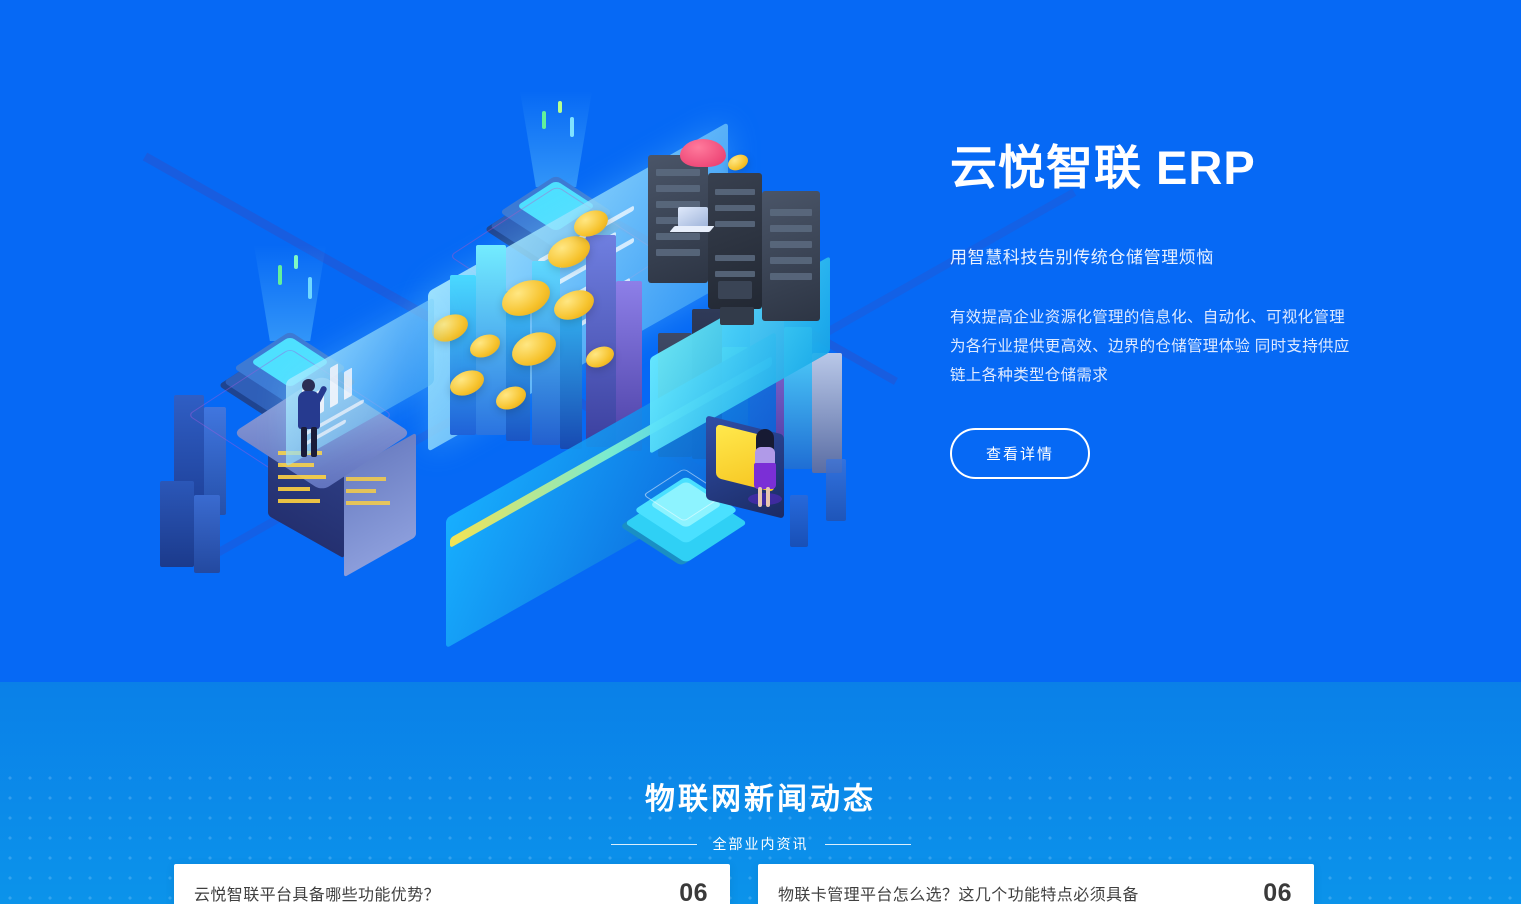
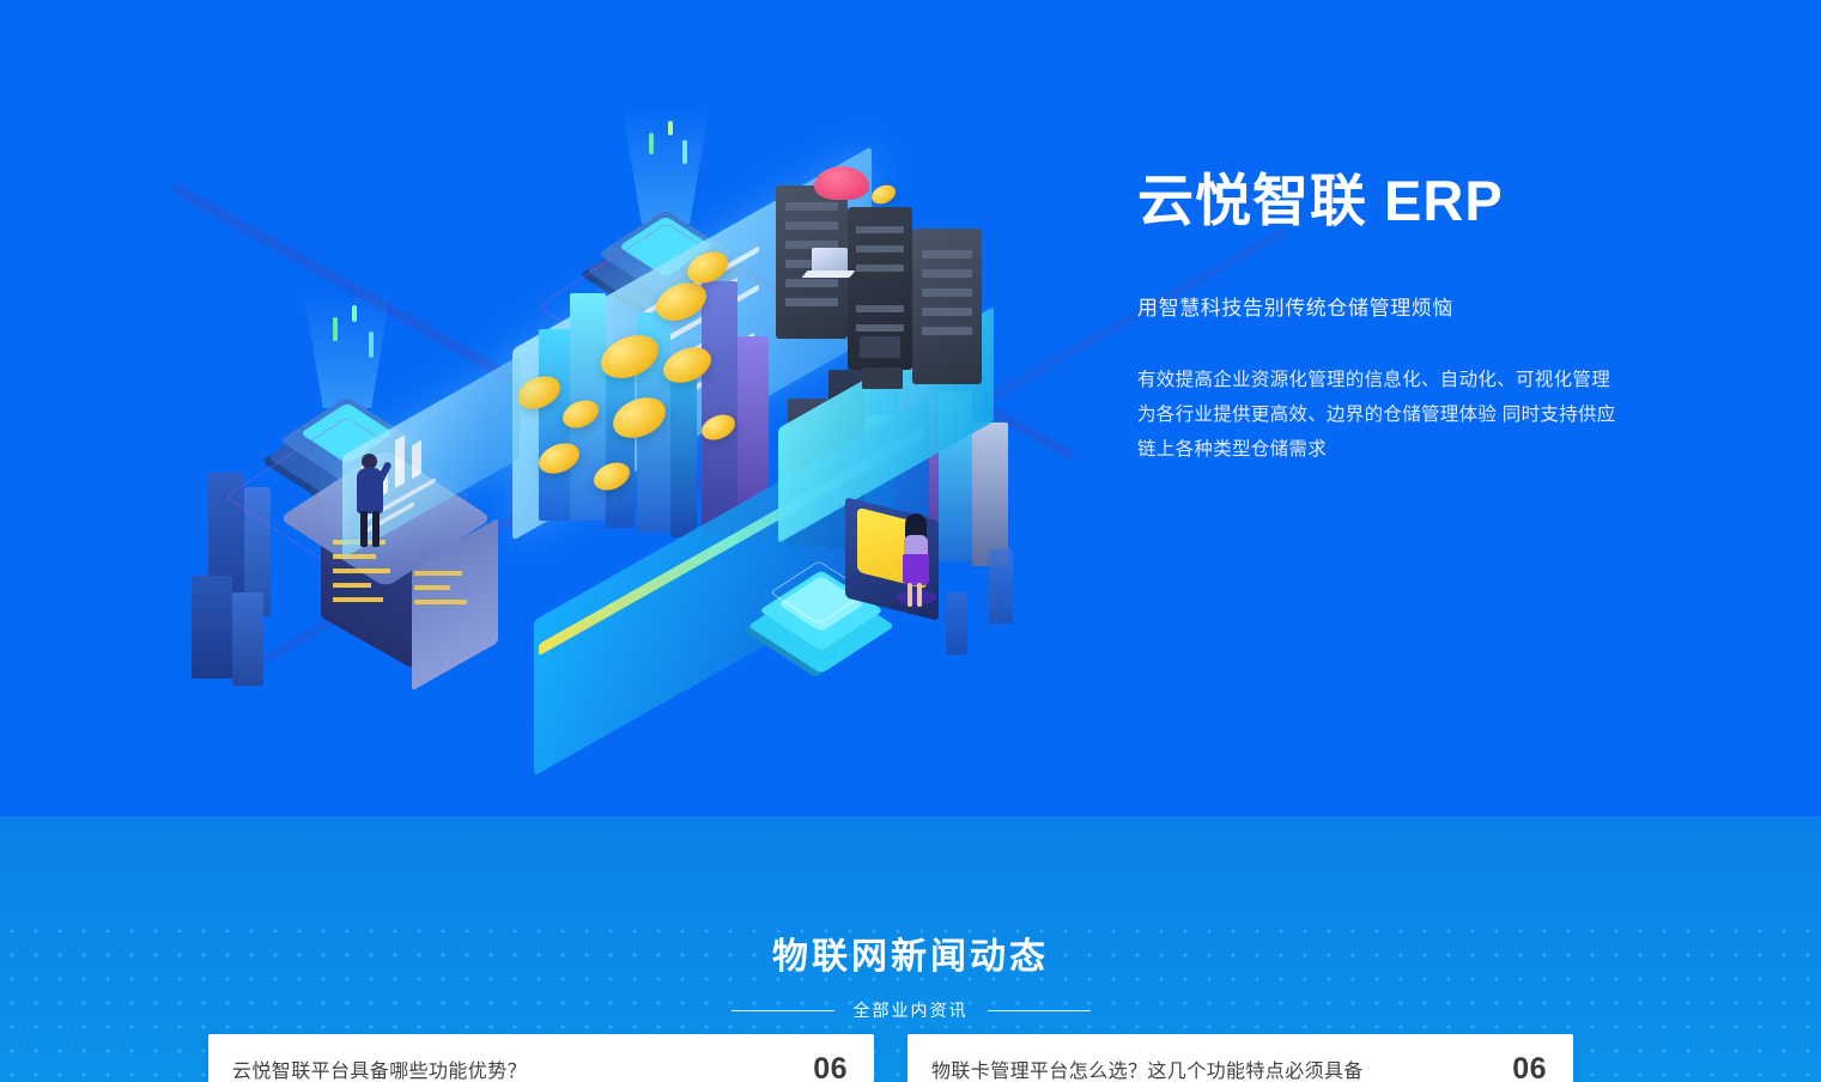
  云悦智联 ERP
  用智慧科技告别传统仓储管理烦恼
  有效提高企业资源化管理的信息化、自动化、可视化管理 为各行业提供更高效、边界的仓储管理体验 同时支持供应链上各种类型仓储需求
- 查看详情
  物联网新闻动态
  全部业内资讯
  云悦智联平台具备哪些功能优势？
  06
  物联卡管理平台怎么选？这几个功能特点必须具备
  06
